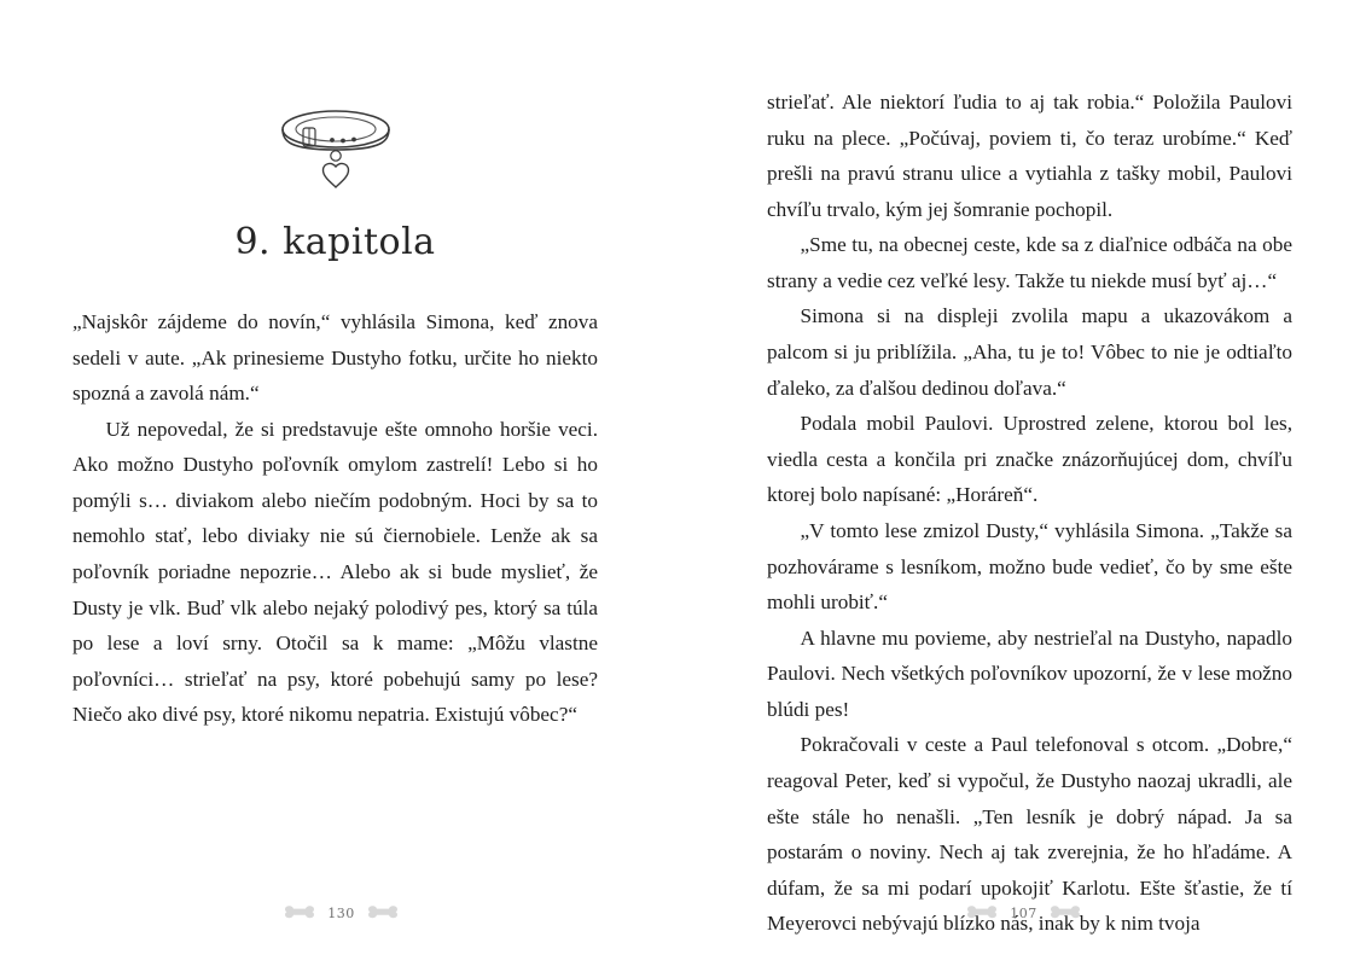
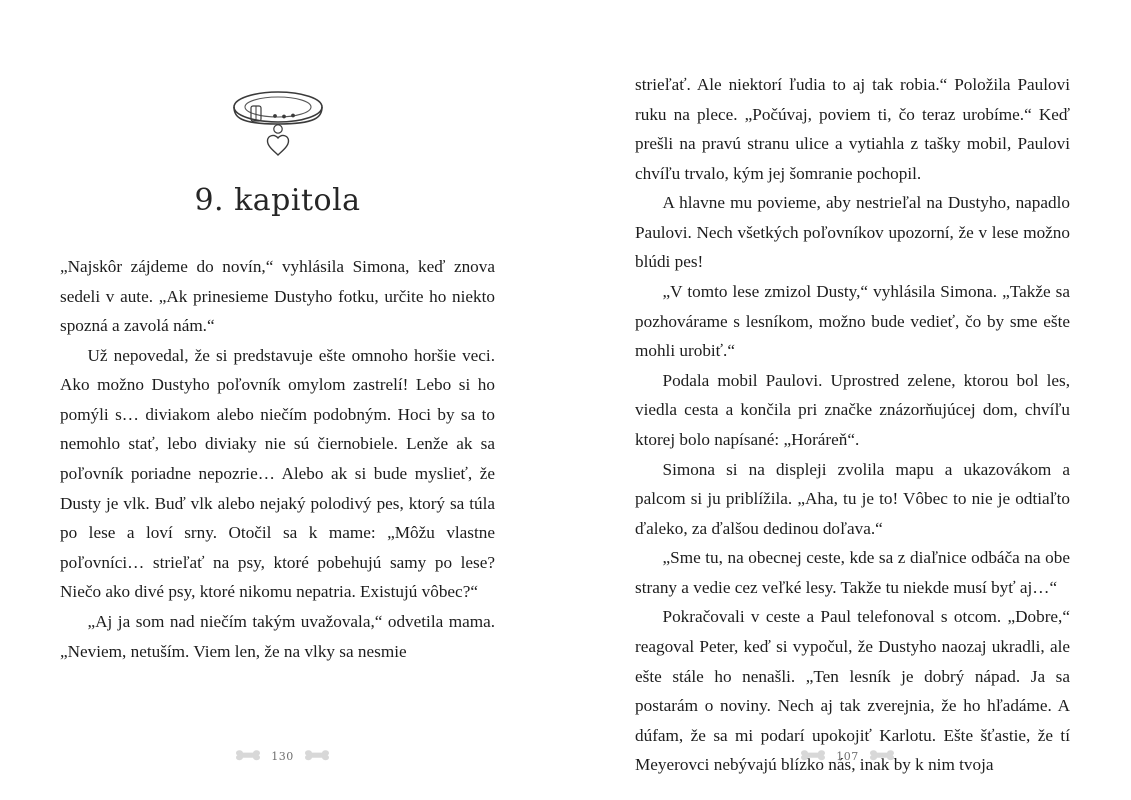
  9. kapitola
  „Najskôr zájdeme do novín,“ vyhlásila Simona, keď znova sedeli v aute. „Ak prinesieme Dustyho fotku, určite ho niekto spozná a zavolá nám.“
  Už nepovedal, že si predstavuje ešte omnoho horšie veci. Ako možno Dustyho poľovník omylom zastrelí! Lebo si ho pomýli s… diviakom alebo niečím podobným. Hoci by sa to nemohlo stať, lebo diviaky nie sú čiernobiele. Lenže ak sa poľovník poriadne nepozrie… Alebo ak si bude myslieť, že Dusty je vlk. Buď vlk alebo nejaký polodivý pes, ktorý sa túla po lese a loví srny. Otočil sa k mame: „Môžu vlastne poľovníci… strieľať na psy, ktoré pobehujú samy po lese? Niečo ako divé psy, ktoré nikomu nepatria. Existujú vôbec?“
+ „Aj ja som nad niečím takým uvažovala,“ odvetila mama. „Neviem, netuším. Viem len, že na vlky sa nesmie
  130
  strieľať. Ale niektorí ľudia to aj tak robia.“ Položila Paulovi ruku na plece. „Počúvaj, poviem ti, čo teraz urobíme.“ Keď prešli na pravú stranu ulice a vytiahla z tašky mobil, Paulovi chvíľu trvalo, kým jej šomranie pochopil.
- „Sme tu, na obecnej ceste, kde sa z diaľnice odbáča na obe strany a vedie cez veľké lesy. Takže tu niekde musí byť aj…“
+ A hlavne mu povieme, aby nestrieľal na Dustyho, napadlo Paulovi. Nech všetkých poľovníkov upozorní, že v lese možno blúdi pes!
- Simona si na displeji zvolila mapu a ukazovákom a palcom si ju priblížila. „Aha, tu je to! Vôbec to nie je odtiaľto ďaleko, za ďalšou dedinou doľava.“
+ „V tomto lese zmizol Dusty,“ vyhlásila Simona. „Takže sa pozhovárame s lesníkom, možno bude vedieť, čo by sme ešte mohli urobiť.“
  Podala mobil Paulovi. Uprostred zelene, ktorou bol les, viedla cesta a končila pri značke znázorňujúcej dom, chvíľu ktorej bolo napísané: „Horáreň“.
- „V tomto lese zmizol Dusty,“ vyhlásila Simona. „Takže sa pozhovárame s lesníkom, možno bude vedieť, čo by sme ešte mohli urobiť.“
+ Simona si na displeji zvolila mapu a ukazovákom a palcom si ju priblížila. „Aha, tu je to! Vôbec to nie je odtiaľto ďaleko, za ďalšou dedinou doľava.“
- A hlavne mu povieme, aby nestrieľal na Dustyho, napadlo Paulovi. Nech všetkých poľovníkov upozorní, že v lese možno blúdi pes!
+ „Sme tu, na obecnej ceste, kde sa z diaľnice odbáča na obe strany a vedie cez veľké lesy. Takže tu niekde musí byť aj…“
  Pokračovali v ceste a Paul telefonoval s otcom. „Dobre,“ reagoval Peter, keď si vypočul, že Dustyho naozaj ukradli, ale ešte stále ho nenašli. „Ten lesník je dobrý nápad. Ja sa postarám o noviny. Nech aj tak zverejnia, že ho hľadáme. A dúfam, že sa mi podarí upokojiť Karlotu. Ešte šťastie, že tí Meyerovci nebývajú blízko nás, inak by k nim tvoja
  107
